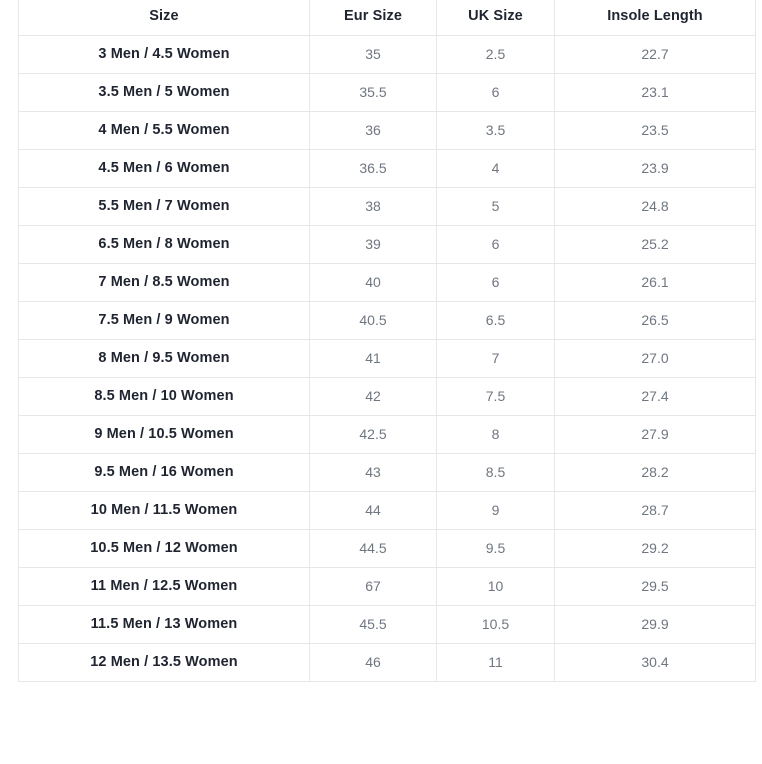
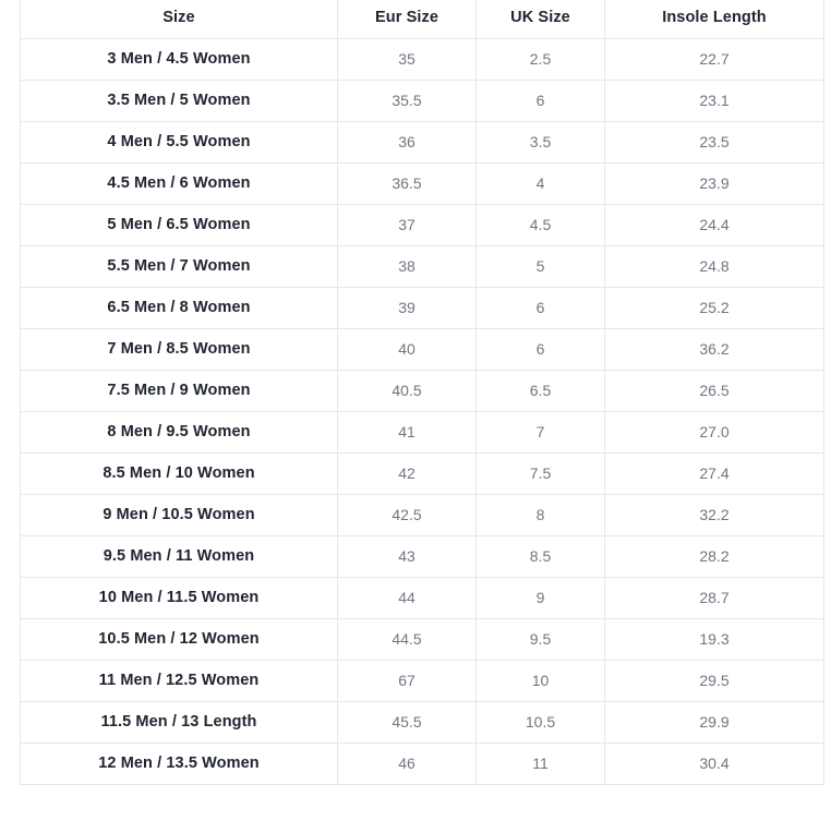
  Size	Eur Size	UK Size	Insole Length
  3 Men / 4.5 Women	35	2.5	22.7
  3.5 Men / 5 Women	35.5	6	23.1
  4 Men / 5.5 Women	36	3.5	23.5
  4.5 Men / 6 Women	36.5	4	23.9
+ 5 Men / 6.5 Women	37	4.5	24.4
  5.5 Men / 7 Women	38	5	24.8
  6.5 Men / 8 Women	39	6	25.2
- 7 Men / 8.5 Women	40	6	26.1
+ 7 Men / 8.5 Women	40	6	36.2
  7.5 Men / 9 Women	40.5	6.5	26.5
  8 Men / 9.5 Women	41	7	27.0
  8.5 Men / 10 Women	42	7.5	27.4
- 9 Men / 10.5 Women	42.5	8	27.9
+ 9 Men / 10.5 Women	42.5	8	32.2
- 9.5 Men / 16 Women	43	8.5	28.2
+ 9.5 Men / 11 Women	43	8.5	28.2
  10 Men / 11.5 Women	44	9	28.7
- 10.5 Men / 12 Women	44.5	9.5	29.2
+ 10.5 Men / 12 Women	44.5	9.5	19.3
  11 Men / 12.5 Women	67	10	29.5
- 11.5 Men / 13 Women	45.5	10.5	29.9
+ 11.5 Men / 13 Length	45.5	10.5	29.9
  12 Men / 13.5 Women	46	11	30.4
